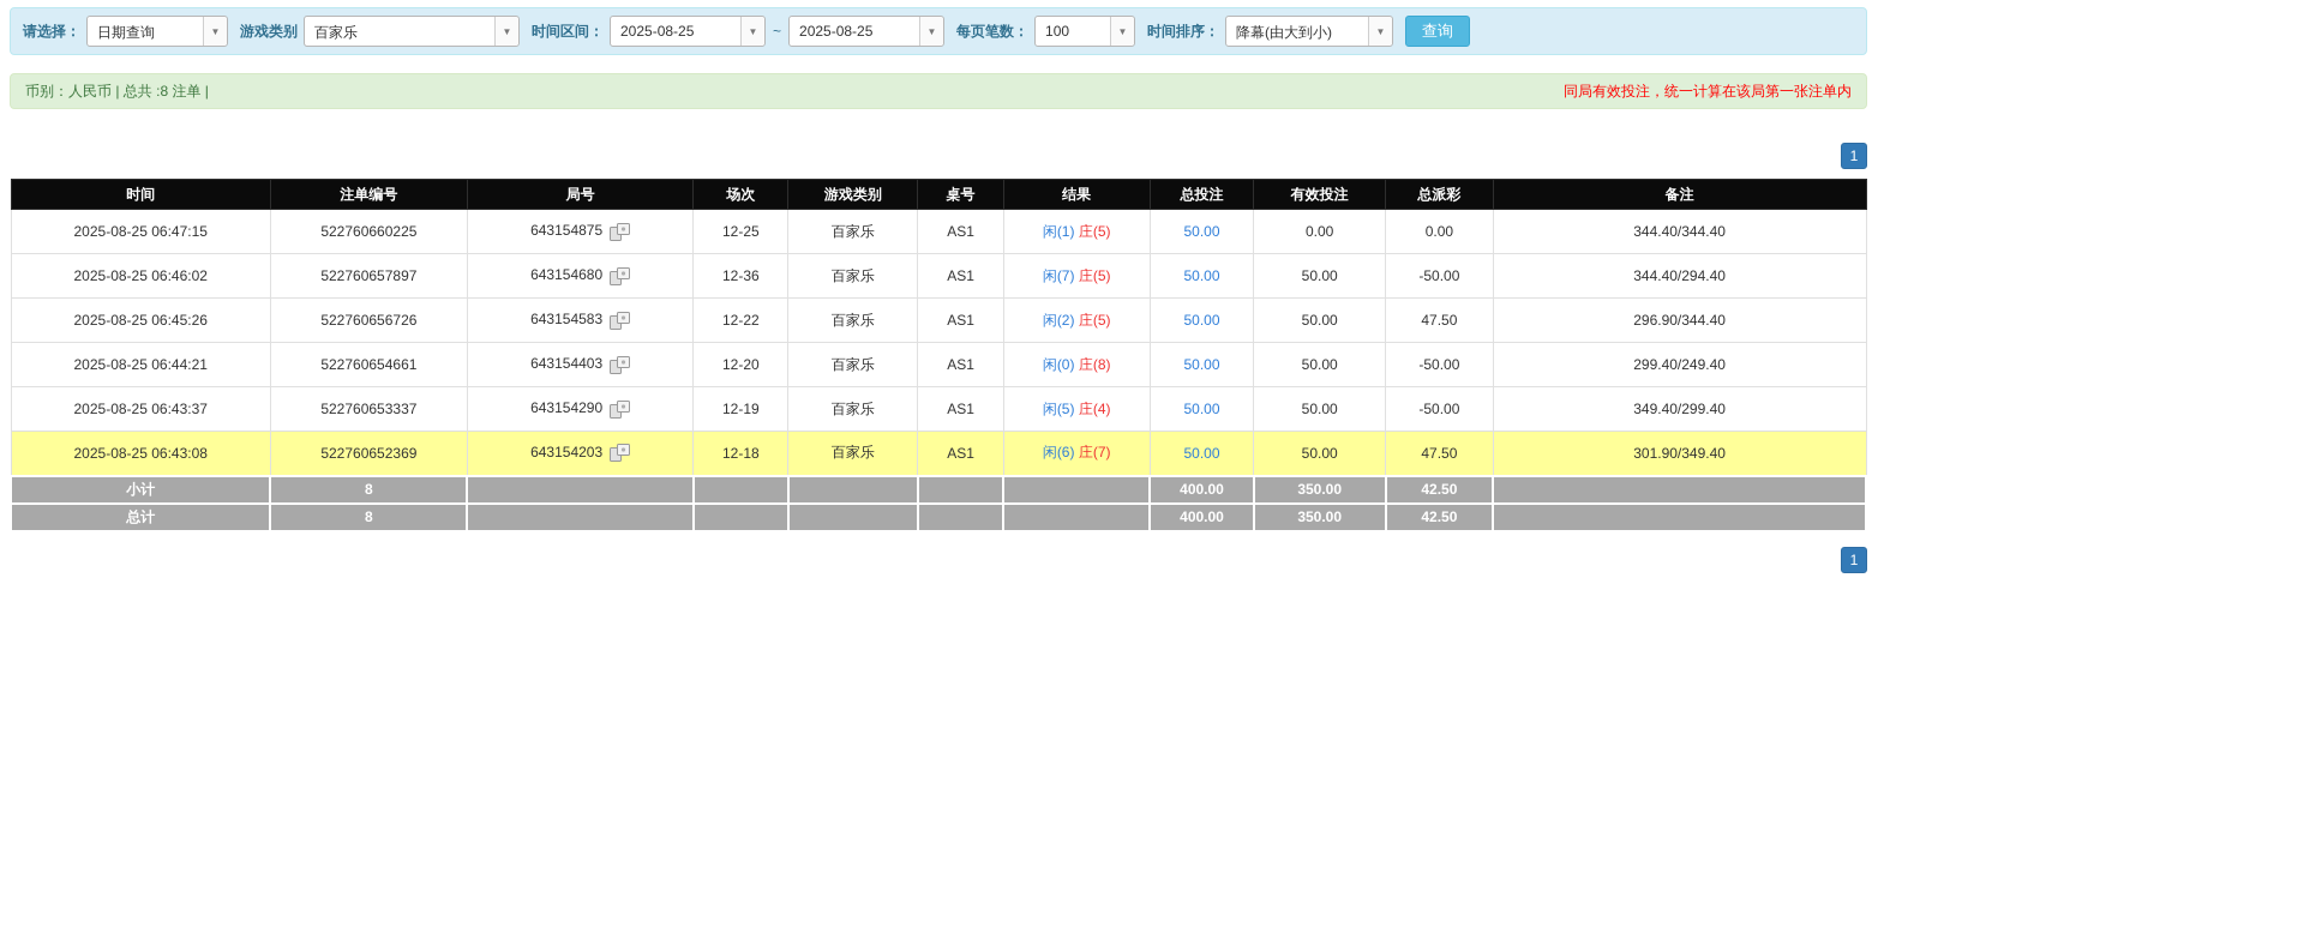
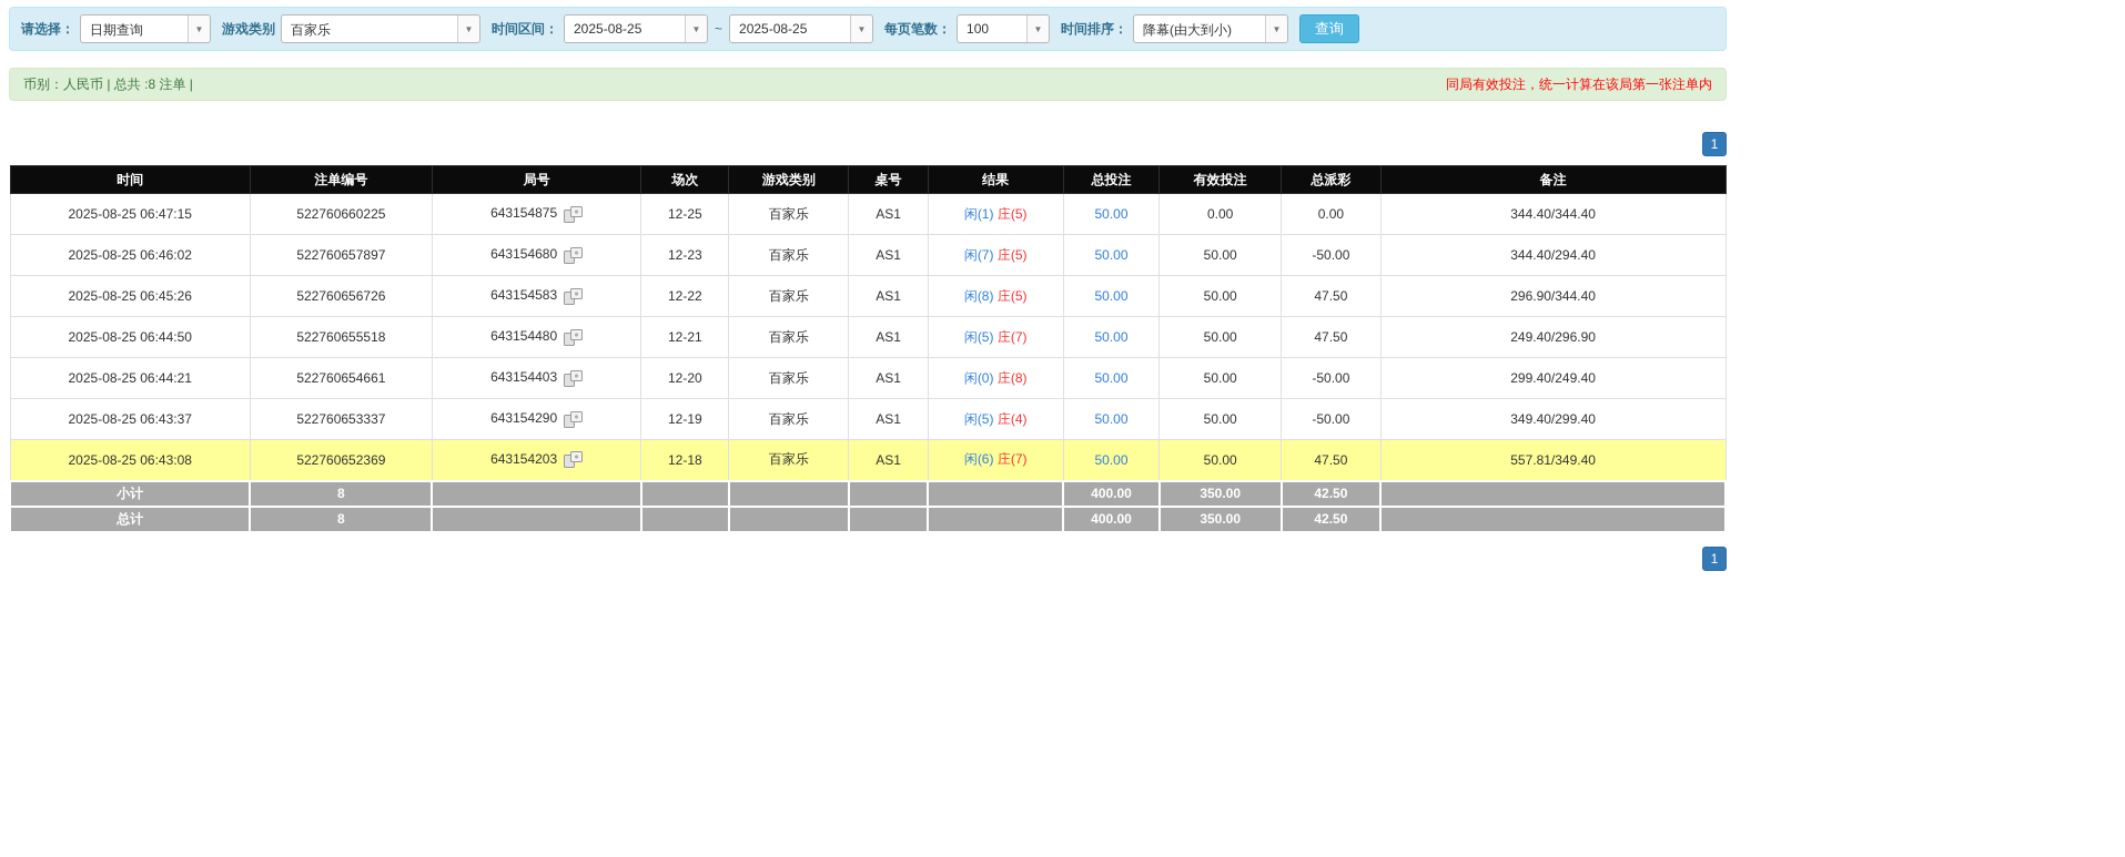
  请选择：
  日期查询
  ▼
  游戏类别
  百家乐
  ▼
  时间区间：
  2025-08-25
  ▼
  ~
  2025-08-25
  ▼
  每页笔数：
  100
  ▼
  时间排序：
  降幕(由大到小)
  ▼
  查询
  币别：人民币 | 总共 :8 注单 |
  同局有效投注，统一计算在该局第一张注单内
  1
  时间	注单编号	局号	场次	游戏类别	桌号	结果	总投注	有效投注	总派彩	备注
  2025-08-25 06:47:15	522760660225	643154875	12-25	百家乐	AS1	闲(1) 庄(5)	50.00	0.00	0.00	344.40/344.40
- 2025-08-25 06:46:02	522760657897	643154680	12-36	百家乐	AS1	闲(7) 庄(5)	50.00	50.00	-50.00	344.40/294.40
+ 2025-08-25 06:46:02	522760657897	643154680	12-23	百家乐	AS1	闲(7) 庄(5)	50.00	50.00	-50.00	344.40/294.40
- 2025-08-25 06:45:26	522760656726	643154583	12-22	百家乐	AS1	闲(2) 庄(5)	50.00	50.00	47.50	296.90/344.40
+ 2025-08-25 06:45:26	522760656726	643154583	12-22	百家乐	AS1	闲(8) 庄(5)	50.00	50.00	47.50	296.90/344.40
+ 2025-08-25 06:44:50	522760655518	643154480	12-21	百家乐	AS1	闲(5) 庄(7)	50.00	50.00	47.50	249.40/296.90
  2025-08-25 06:44:21	522760654661	643154403	12-20	百家乐	AS1	闲(0) 庄(8)	50.00	50.00	-50.00	299.40/249.40
  2025-08-25 06:43:37	522760653337	643154290	12-19	百家乐	AS1	闲(5) 庄(4)	50.00	50.00	-50.00	349.40/299.40
- 2025-08-25 06:43:08	522760652369	643154203	12-18	百家乐	AS1	闲(6) 庄(7)	50.00	50.00	47.50	301.90/349.40
+ 2025-08-25 06:43:08	522760652369	643154203	12-18	百家乐	AS1	闲(6) 庄(7)	50.00	50.00	47.50	557.81/349.40
  小计	8						400.00	350.00	42.50
  总计	8						400.00	350.00	42.50
  1
